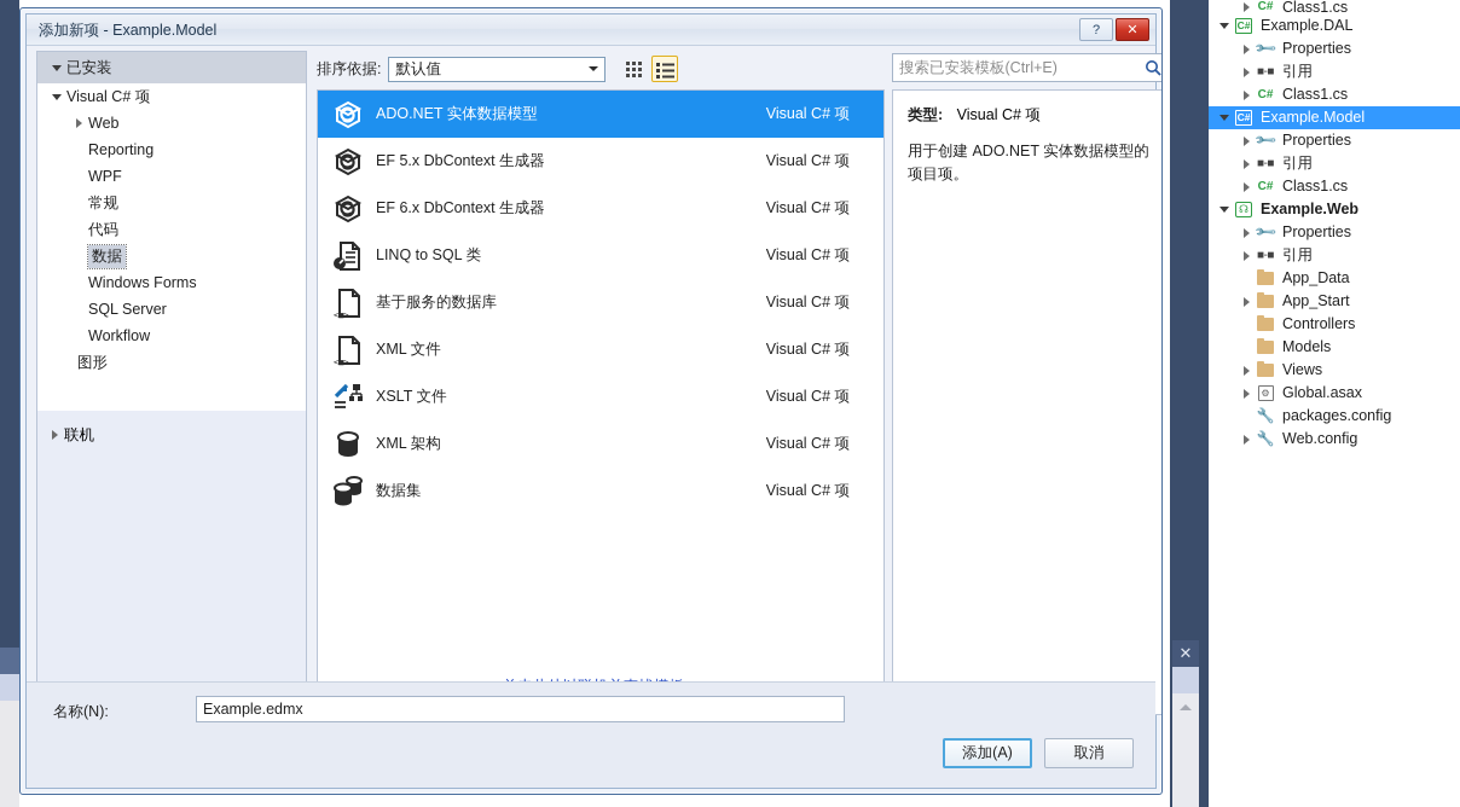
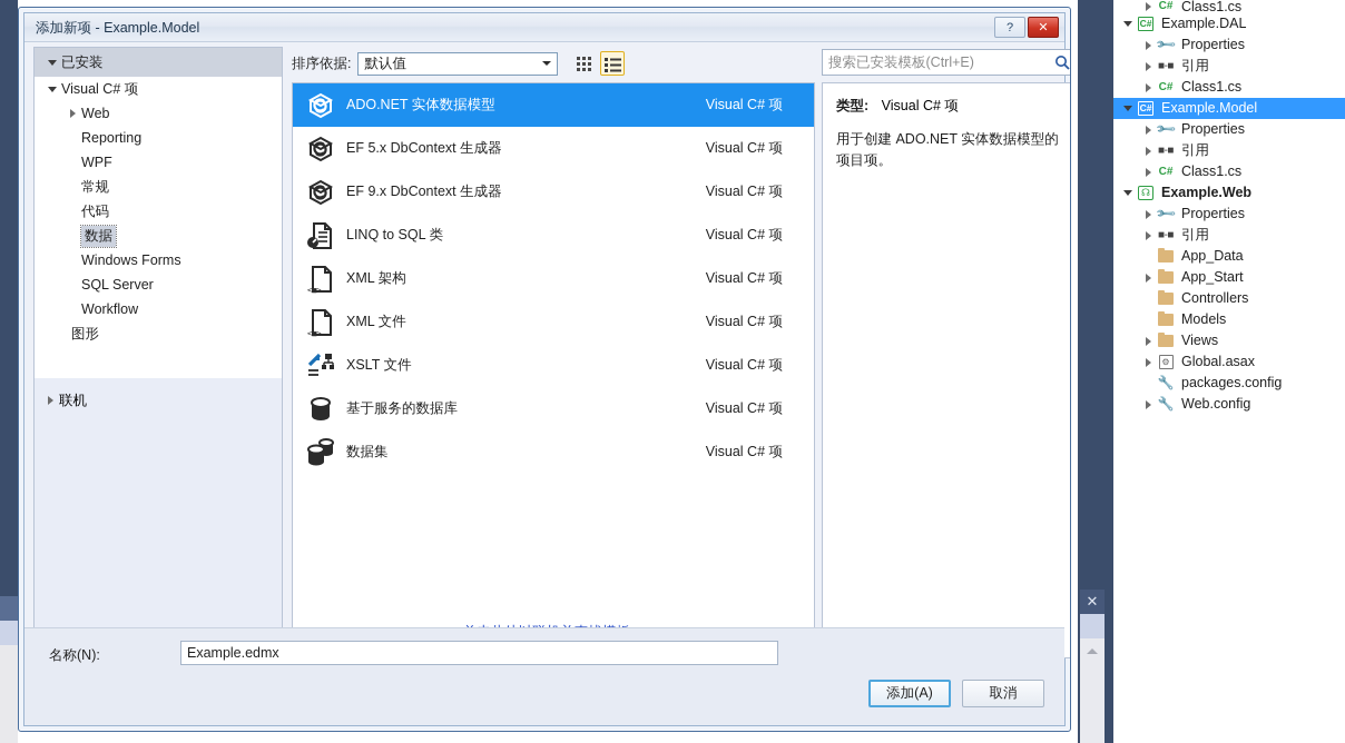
  ✕
  C#
  Class1.cs
  C#
  Example.DAL
  Properties
  ■-■
  引用
  C#
  Class1.cs
  C#
  Example.Model
  Properties
  ■-■
  引用
  C#
  Class1.cs
  ☊
  Example.Web
  Properties
  ■-■
  引用
  App_Data
  App_Start
  Controllers
  Models
  Views
  ⚙
  Global.asax
  🔧
  packages.config
  🔧
  Web.config
  添加新项 - Example.Model
  ?
  ✕
  已安装
  Visual C# 项
  Web
  Reporting
  WPF
  常规
  代码
  数据
  Windows Forms
  SQL Server
  Workflow
  图形
  联机
  排序依据:
  默认值
  ADO.NET 实体数据模型
  Visual C# 项
  EF 5.x DbContext 生成器
  Visual C# 项
- EF 6.x DbContext 生成器
+ EF 9.x DbContext 生成器
  Visual C# 项
  LINQ to SQL 类
  Visual C# 项
  <■>
- 基于服务的数据库
+ XML 架构
  Visual C# 项
  <■>
  XML 文件
  Visual C# 项
  XSLT 文件
  Visual C# 项
- XML 架构
+ 基于服务的数据库
  Visual C# 项
  数据集
  Visual C# 项
  搜索已安装模板(Ctrl+E)
  类型: Visual C# 项
  用于创建 ADO.NET 实体数据模型的项目项。
  名称(N):
  Example.edmx
  添加(A)
  取消
